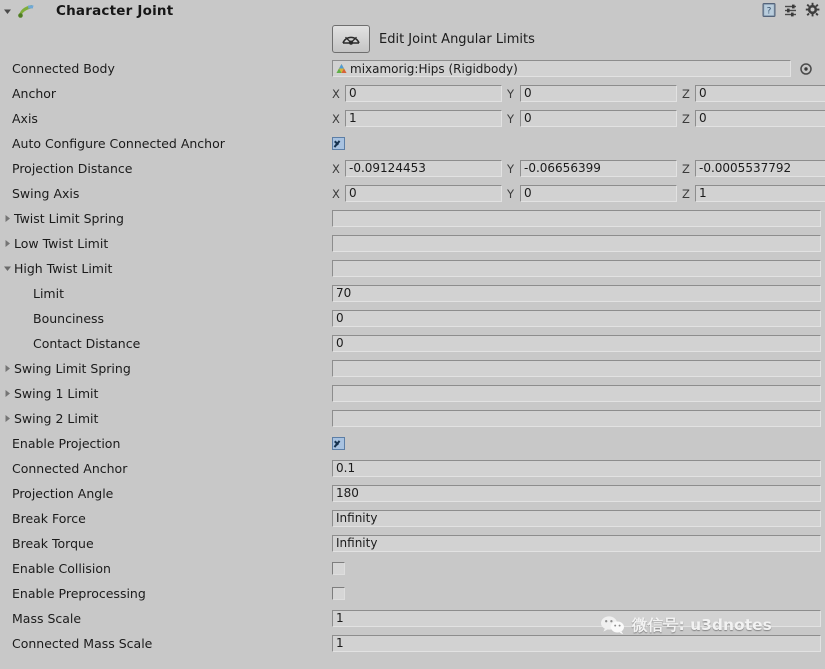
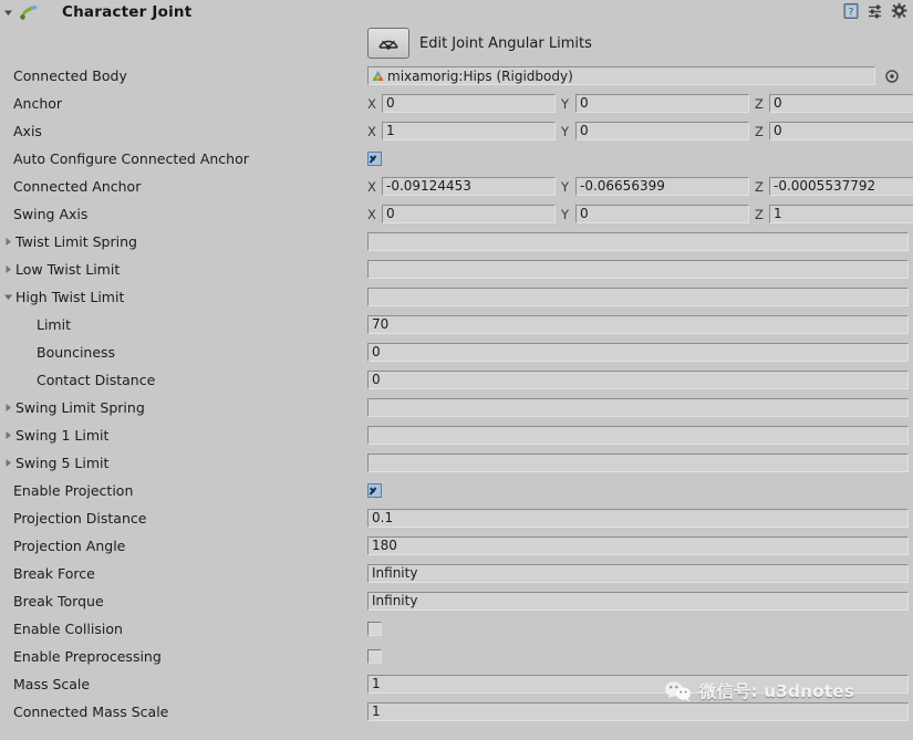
  Character Joint
  ?
  Edit Joint Angular Limits
  Connected Body
  mixamorig:Hips (Rigidbody)
  Anchor
  X
  0
  Y
  0
  Z
  0
  Axis
  X
  1
  Y
  0
  Z
  0
  Auto Configure Connected Anchor
- Projection Distance
+ Connected Anchor
  X
  -0.09124453
  Y
  -0.06656399
  Z
  -0.0005537792
  Swing Axis
  X
  0
  Y
  0
  Z
  1
  Twist Limit Spring
  Low Twist Limit
  High Twist Limit
  Limit
  70
  Bounciness
  0
  Contact Distance
  0
  Swing Limit Spring
  Swing 1 Limit
- Swing 2 Limit
+ Swing 5 Limit
  Enable Projection
- Connected Anchor
+ Projection Distance
  0.1
  Projection Angle
  180
  Break Force
  Infinity
  Break Torque
  Infinity
  Enable Collision
  Enable Preprocessing
  Mass Scale
  1
  Connected Mass Scale
  1
  微信号: u3dnotes
